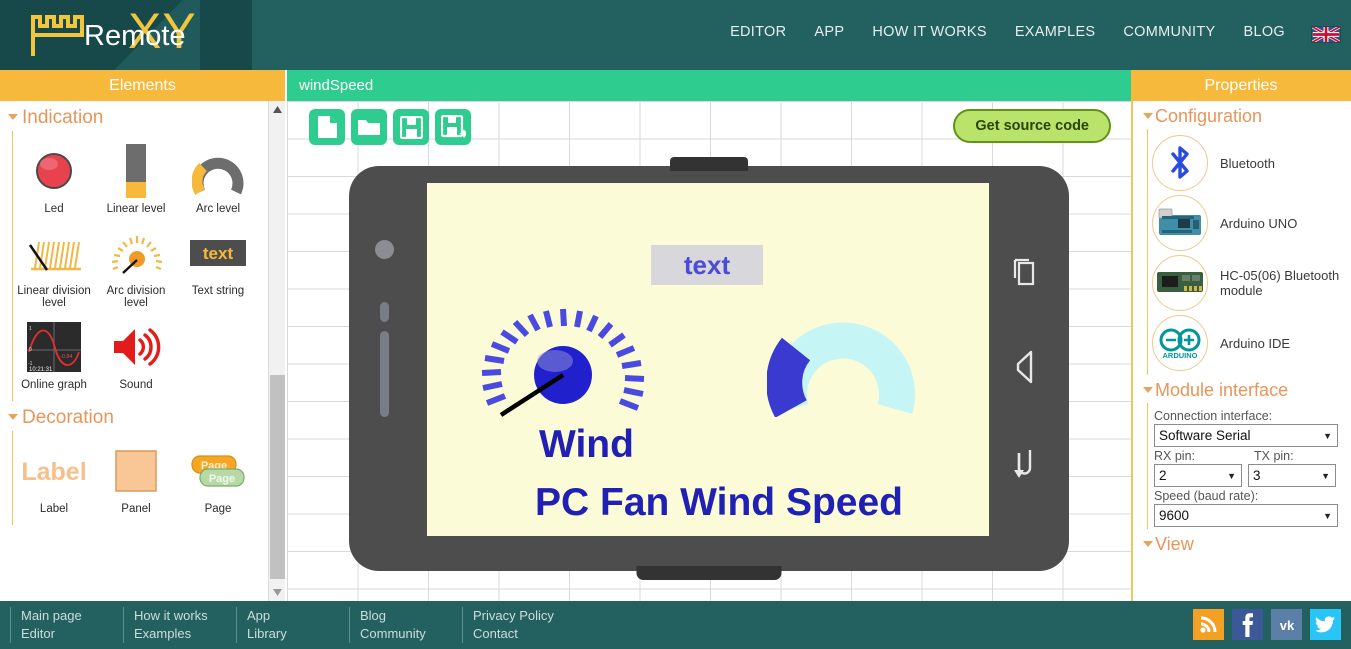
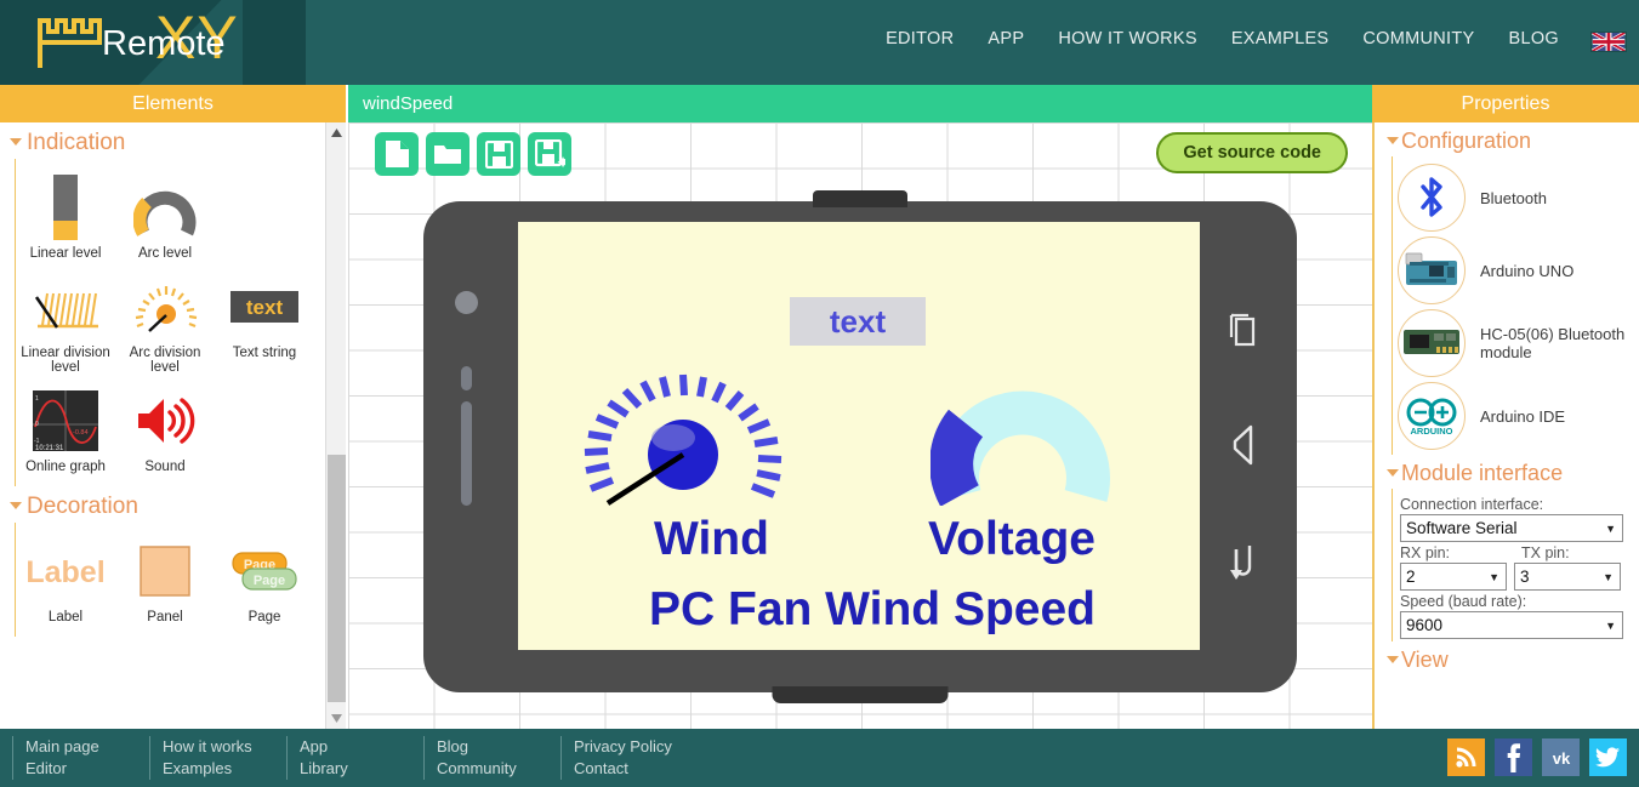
  XY
  Remote
  EDITOR
  APP
  HOW IT WORKS
  EXAMPLES
  COMMUNITY
  BLOG
  Elements
  Indication
- Led
  Linear level
  Arc level
  Linear division level
  Arc division level
  text
  Text string
  Online graph
  Sound
  Decoration
  Label
  Label
  Panel
  Page
  Page
  Page
  windSpeed
  ✸
  Get source code
  text
  Wind
+ Voltage
  PC Fan Wind Speed
  Properties
  Configuration
  Bluetooth
  Arduino UNO
  HC-05(06) Bluetooth module
  ARDUINO
  Arduino IDE
  Module interface
  Connection interface:
  Software Serial
  ▼
  RX pin:
  TX pin:
  2
  ▼
  3
  ▼
  Speed (baud rate):
  9600
  ▼
  View
  Main page
  Editor
  How it works
  Examples
  App
  Library
  Blog
  Community
  Privacy Policy
  Contact
  vk
